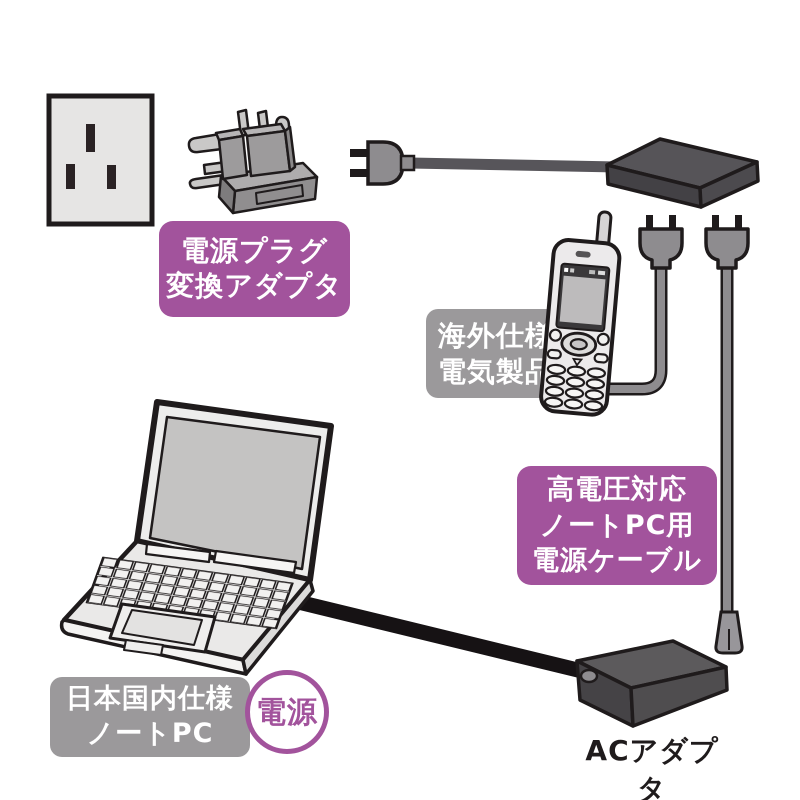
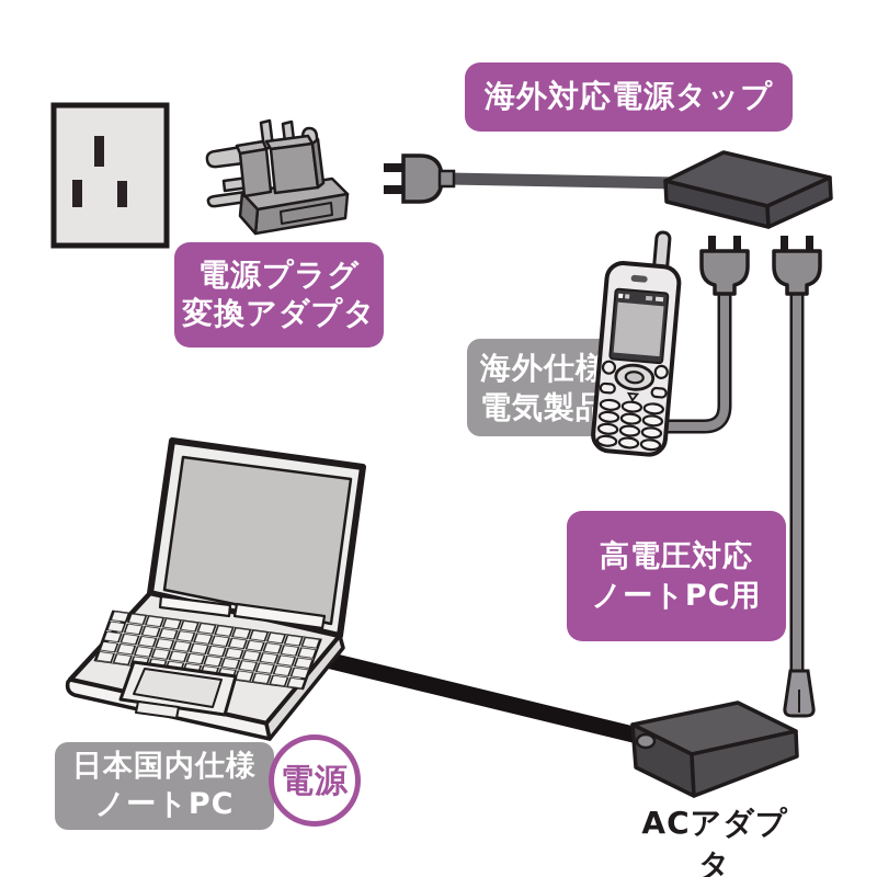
  海外仕様
  電気製品
+ 海外対応電源タップ
  電源プラグ
  変換アダプタ
  高電圧対応
  ノートPC用
- 電源ケーブル
  日本国内仕様
  ノートPC
  電源
  ACアダプタ
